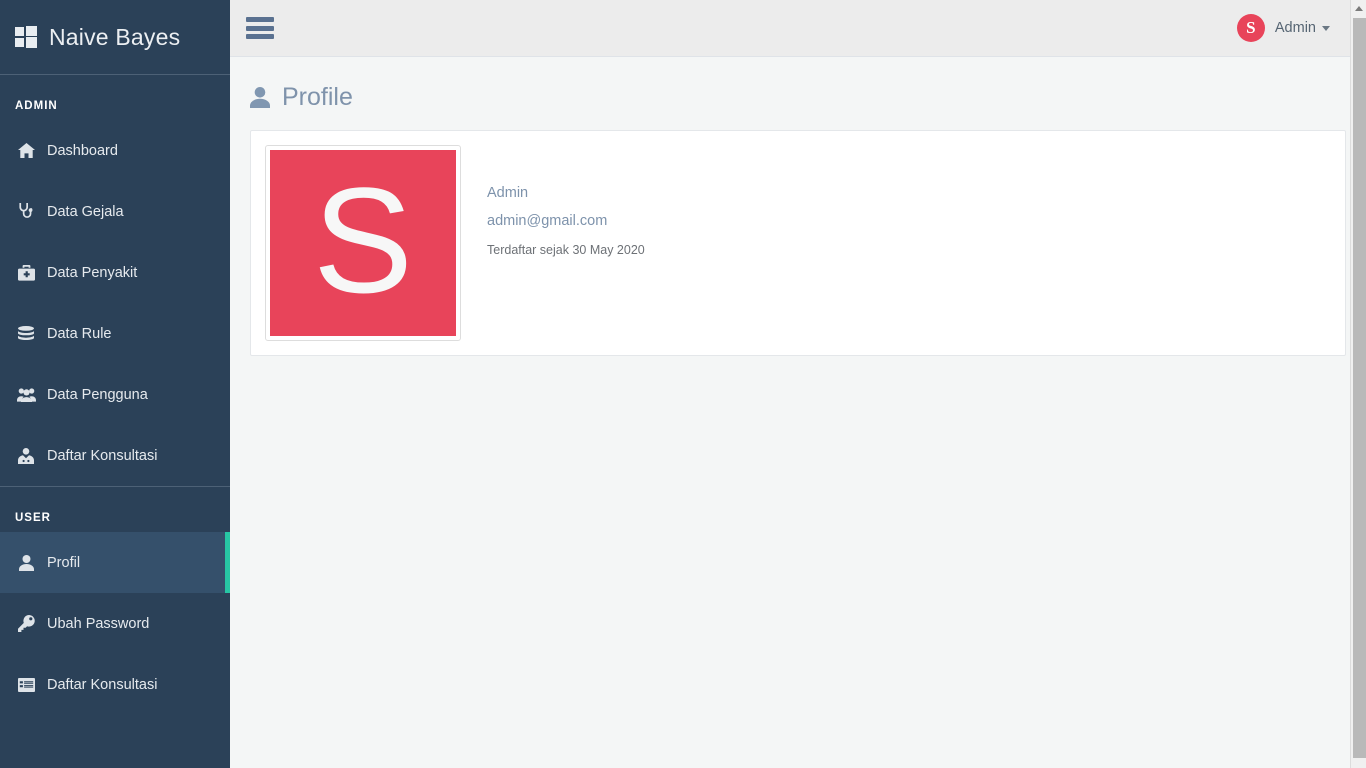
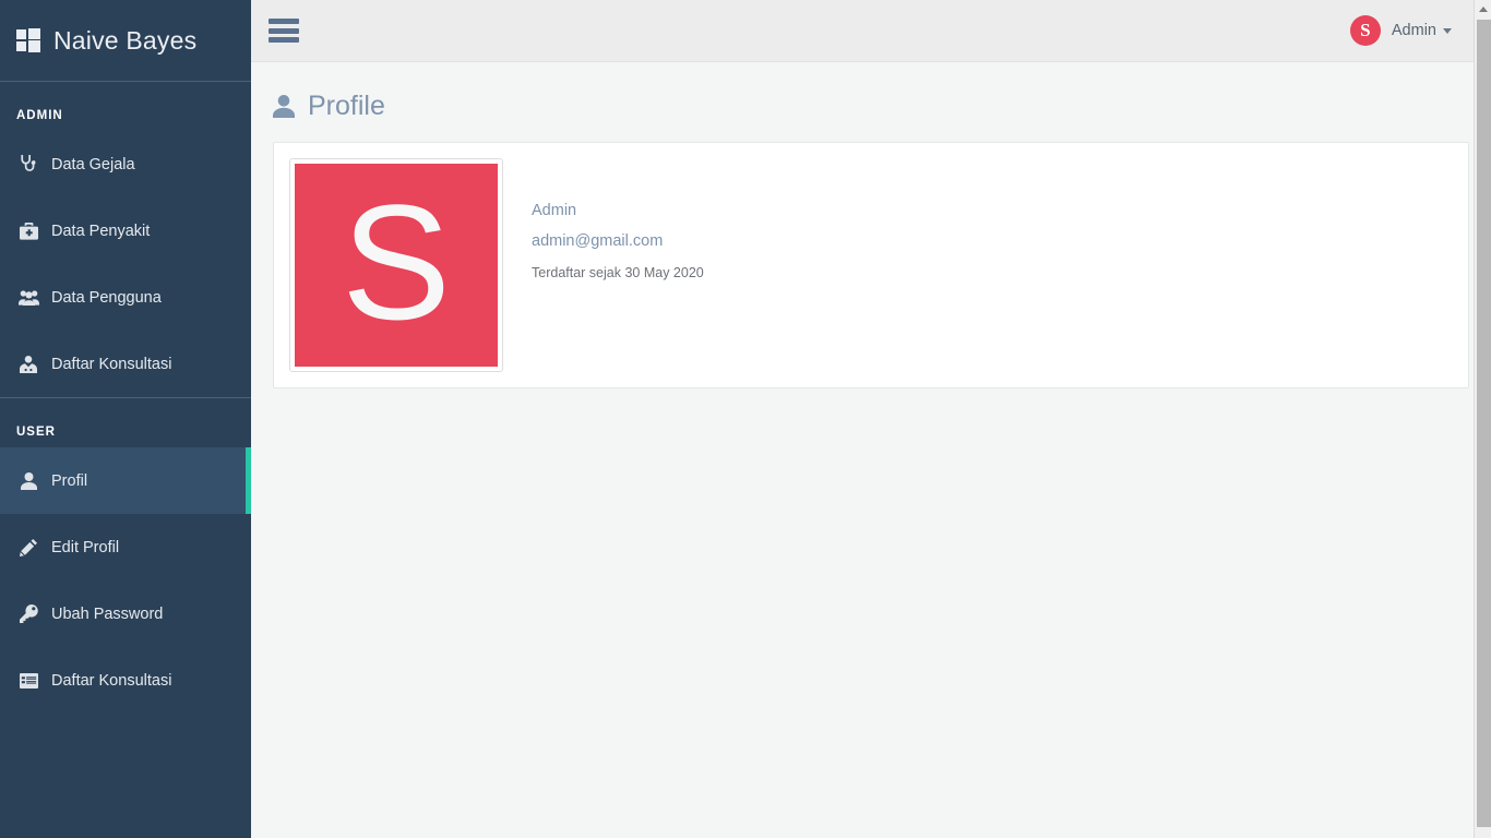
  Naive Bayes
  ADMIN
- Dashboard
  Data Gejala
  Data Penyakit
- Data Rule
  Data Pengguna
  Daftar Konsultasi
  USER
  Profil
+ Edit Profil
  Ubah Password
  Daftar Konsultasi
  S
  Admin
  Profile
  S
  Admin
  admin@gmail.com
  Terdaftar sejak 30 May 2020
